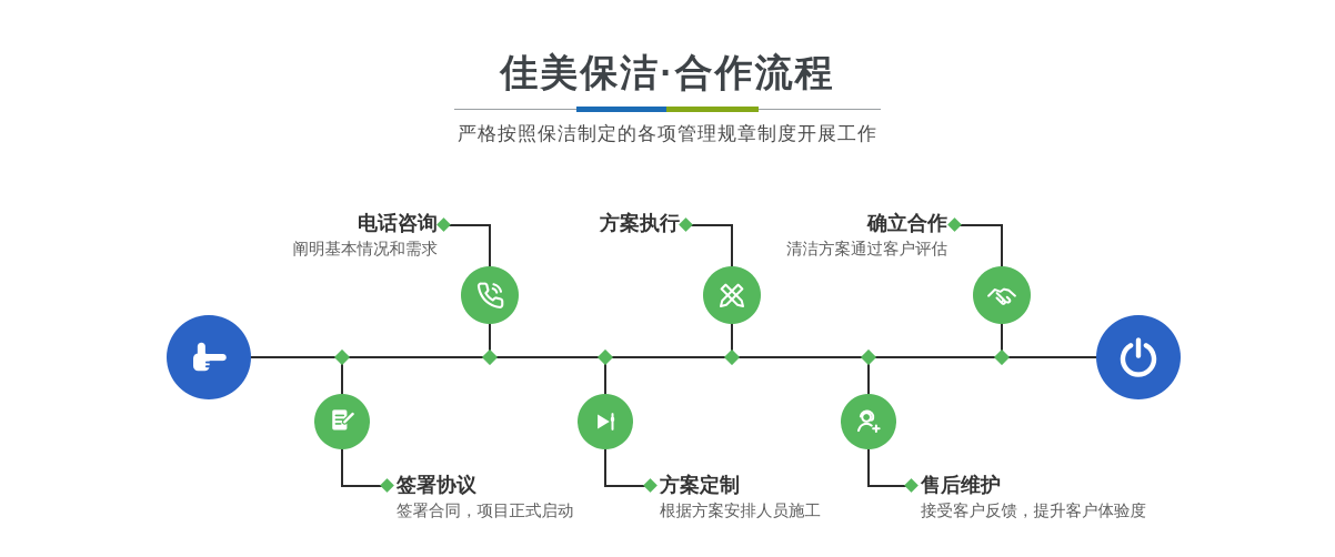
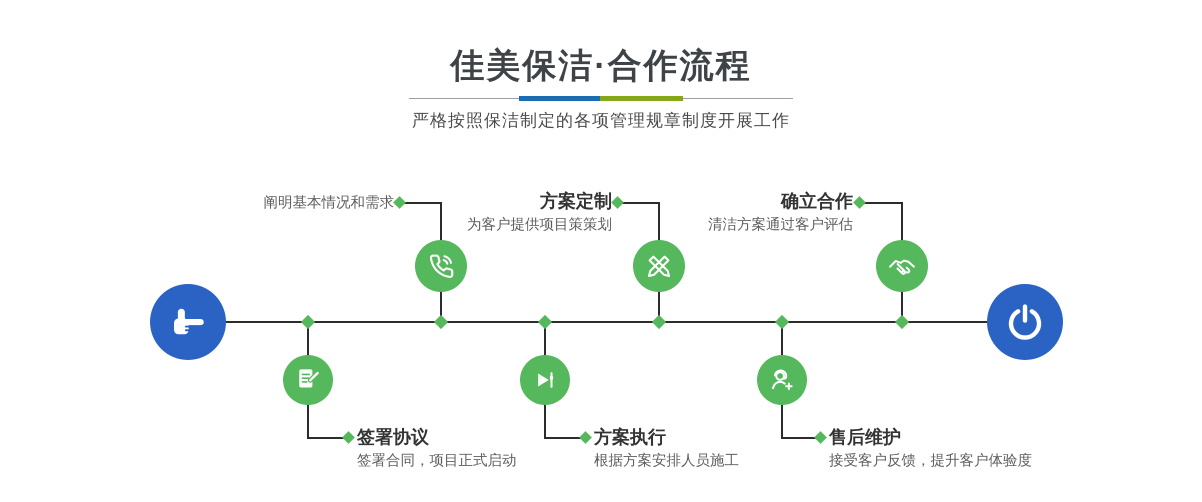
  佳美保洁·合作流程
  严格按照保洁制定的各项管理规章制度开展工作
- 电话咨询
  阐明基本情况和需求
- 方案执行
+ 方案定制
+ 为客户提供项目策策划
  确立合作
  清洁方案通过客户评估
  签署协议
  签署合同，项目正式启动
- 方案定制
+ 方案执行
  根据方案安排人员施工
  售后维护
  接受客户反馈，提升客户体验度
